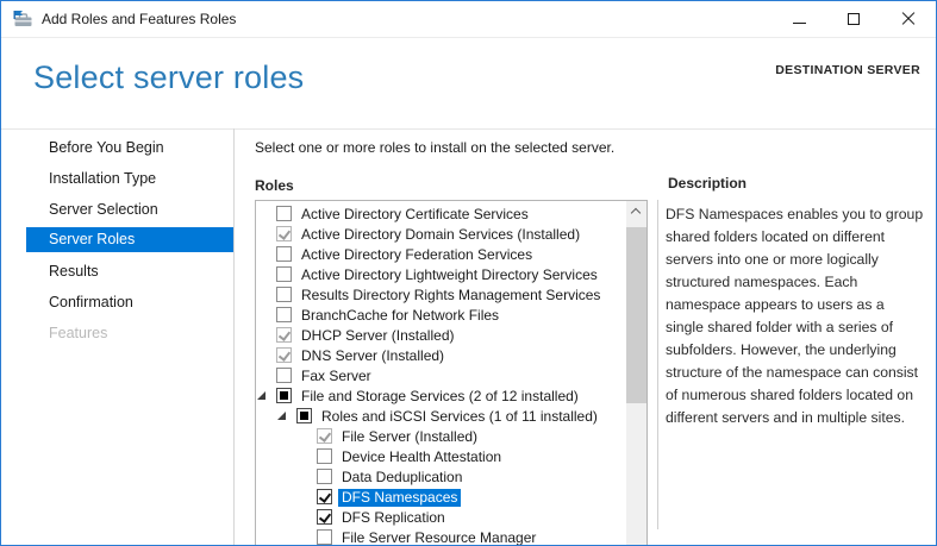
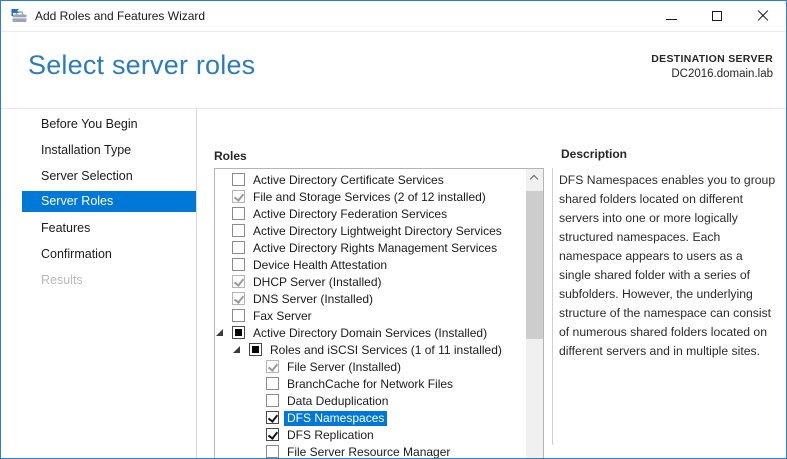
- Add Roles and Features Roles
+ Add Roles and Features Wizard
  Select server roles
  DESTINATION SERVER
+ DC2016.domain.lab
  Before You Begin
  Installation Type
  Server Selection
  Server Roles
- Results
+ Features
  Confirmation
- Features
+ Results
- Select one or more roles to install on the selected server.
  Roles
  Active Directory Certificate Services
- Active Directory Domain Services (Installed)
+ File and Storage Services (2 of 12 installed)
  Active Directory Federation Services
  Active Directory Lightweight Directory Services
- Results Directory Rights Management Services
+ Active Directory Rights Management Services
- BranchCache for Network Files
+ Device Health Attestation
  DHCP Server (Installed)
  DNS Server (Installed)
  Fax Server
- File and Storage Services (2 of 12 installed)
+ Active Directory Domain Services (Installed)
  Roles and iSCSI Services (1 of 11 installed)
  File Server (Installed)
- Device Health Attestation
+ BranchCache for Network Files
  Data Deduplication
  DFS Namespaces
  DFS Replication
  File Server Resource Manager
  Description
  DFS Namespaces enables you to group shared folders located on different servers into one or more logically structured namespaces. Each namespace appears to users as a single shared folder with a series of subfolders. However, the underlying structure of the namespace can consist of numerous shared folders located on different servers and in multiple sites.
